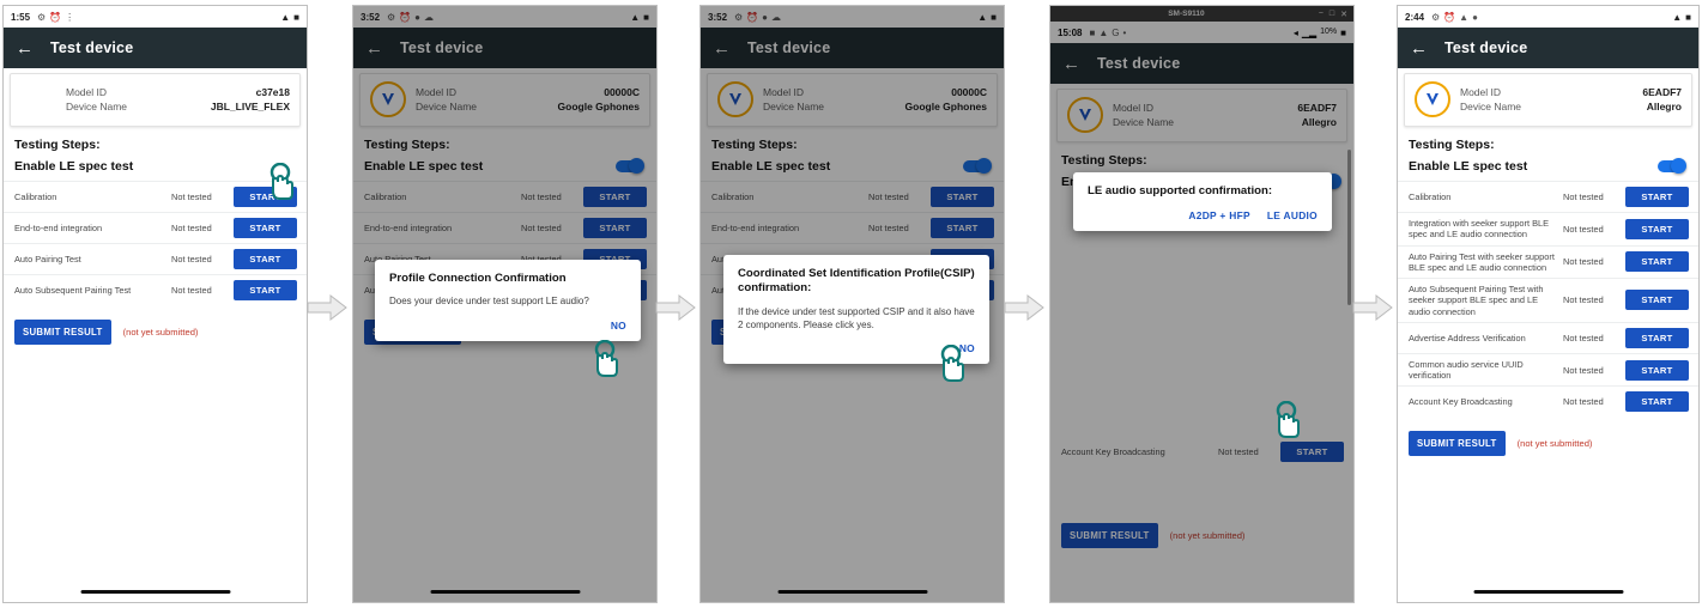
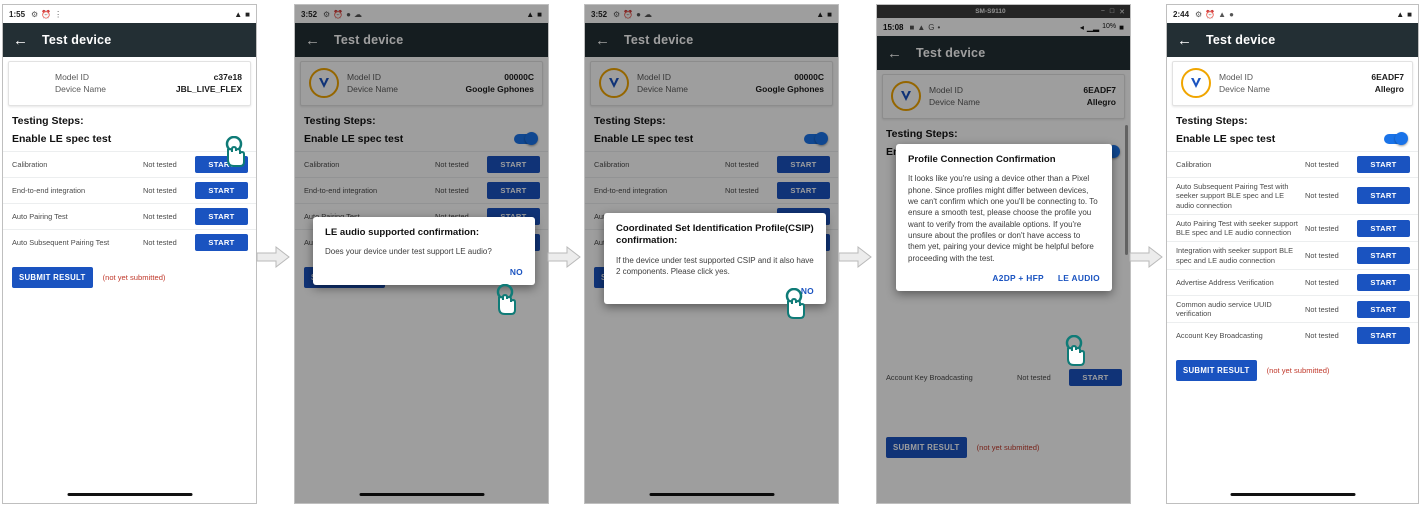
  1:55
  ⚙
  ⏰
  ⋮
  ▲
  ■
  ←
  Test device
  Model ID
  c37e18
  Device Name
  JBL_LIVE_FLEX
  Testing Steps:
  Enable LE spec test
  Calibration
  Not tested
  STAR
  End-to-end integration
  Not tested
  START
  Auto Pairing Test
  Not tested
  START
  Auto Subsequent Pairing Test
  Not tested
  START
  SUBMIT RESULT
  (not yet submitted)
  3:52
  ⚙
  ⏰
  ●
  ☁
  ▲
  ■
  ←
  Test device
  Model ID
  00000C
  Device Name
  Google Gphones
  Testing Steps:
  Enable LE spec test
  Calibration
  Not tested
  START
  End-to-end integration
  Not tested
  START
- Profile Connection Confirmation
+ LE audio supported confirmation:
  Does your device under test support LE audio?
  NO
  3:52
  ⚙
  ⏰
  ●
  ☁
  ▲
  ■
  ←
  Test device
  Model ID
  00000C
  Device Name
  Google Gphones
  Testing Steps:
  Enable LE spec test
  Calibration
  Not tested
  START
  End-to-end integration
  Not tested
  START
  Coordinated Set Identification Profile(CSIP) confirmation:
  If the device under test supported CSIP and it also have 2 components. Please click yes.
  NO
  15:08
  ■
  ▲
  G
  •
  ◂
  ▁▂
  ■
  ←
  Test device
  Model ID
  6EADF7
  Device Name
  Allegro
  Testing Steps:
  Account Key Broadcasting
  Not tested
  START
  SUBMIT RESULT
  (not yet submitted)
- LE audio supported confirmation:
+ Profile Connection Confirmation
+ It looks like you're using a device other than a Pixel phone. Since profiles might differ between devices, we can't confirm which one you'll be connecting to. To ensure a smooth test, please choose the profile you want to verify from the available options. If you're unsure about the profiles or don't have access to them yet, pairing your device might be helpful before proceeding with the test.
  A2DP + HFP
  LE AUDIO
  2:44
  ⚙
  ⏰
  ▲
  ●
  ▲
  ■
  ←
  Test device
  Model ID
  6EADF7
  Device Name
  Allegro
  Testing Steps:
  Enable LE spec test
  Calibration
  Not tested
  START
- Integration with seeker support BLE spec and LE audio connection
+ Auto Subsequent Pairing Test with seeker support BLE spec and LE audio connection
  Not tested
  START
  Auto Pairing Test with seeker support BLE spec and LE audio connection
  Not tested
  START
- Auto Subsequent Pairing Test with seeker support BLE spec and LE audio connection
+ Integration with seeker support BLE spec and LE audio connection
  Not tested
  START
  Advertise Address Verification
  Not tested
  START
  Common audio service UUID verification
  Not tested
  START
  Account Key Broadcasting
  Not tested
  START
  SUBMIT RESULT
  (not yet submitted)
